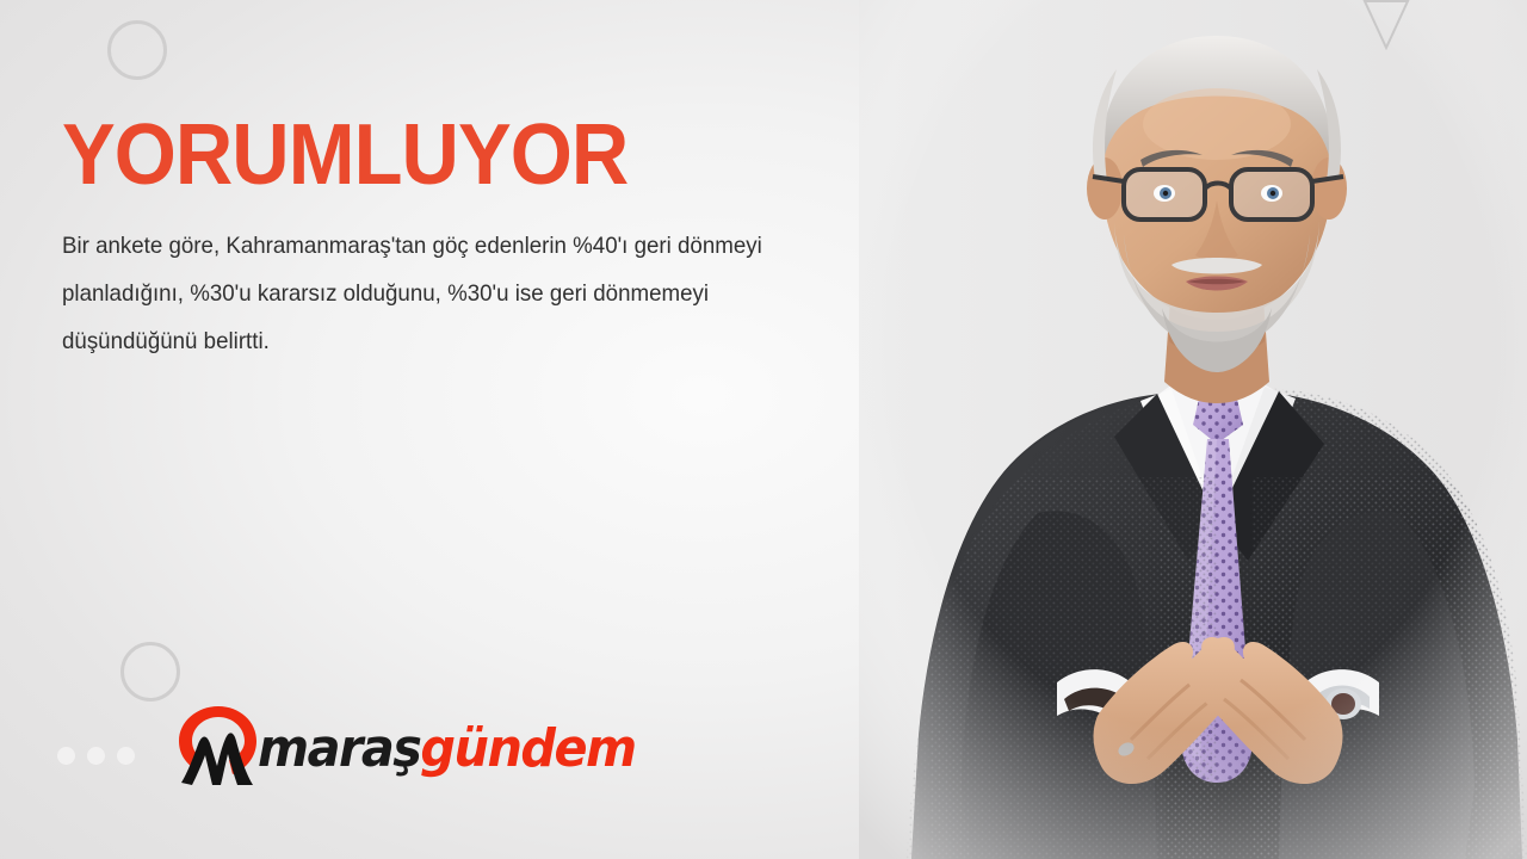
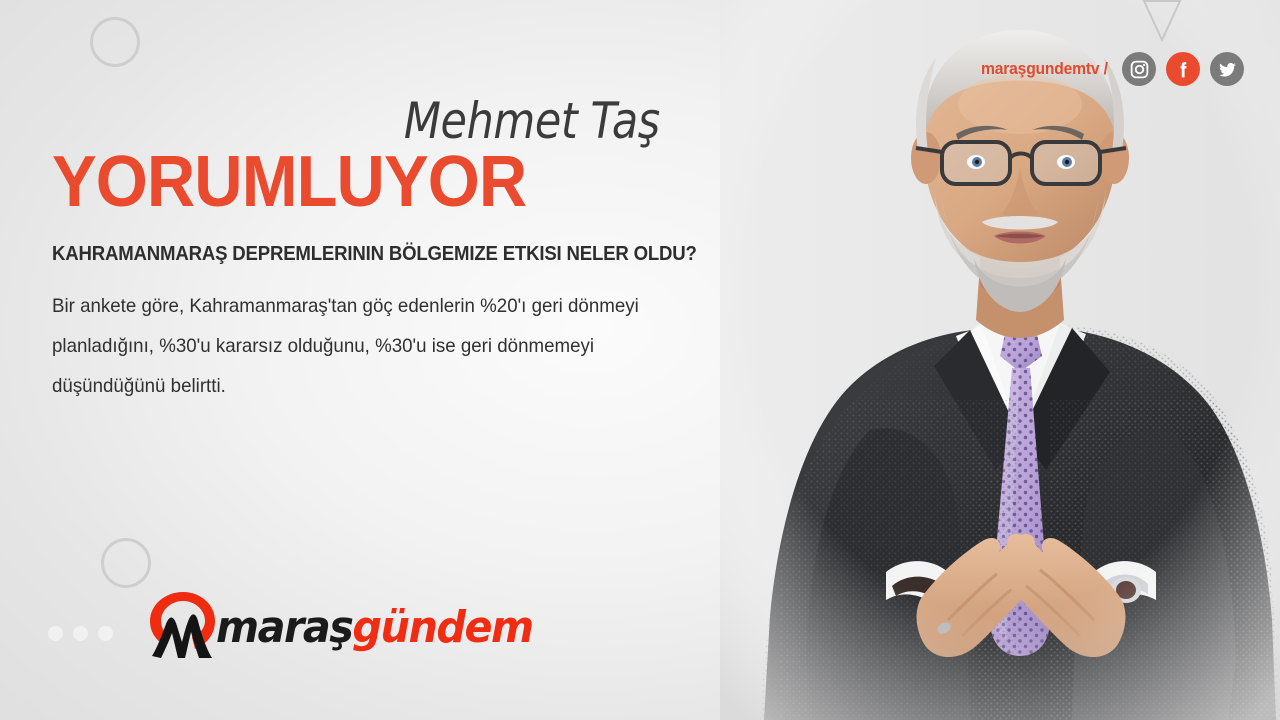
+ maraşgundemtv /
+ Mehmet Taş
  YORUMLUYOR
+ KAHRAMANMARAŞ DEPREMLERININ BÖLGEMIZE ETKISI NELER OLDU?
- Bir ankete göre, Kahramanmaraş'tan göç edenlerin %40'ı geri dönmeyi planladığını, %30'u kararsız olduğunu, %30'u ise geri dönmemeyi düşündüğünü belirtti.
+ Bir ankete göre, Kahramanmaraş'tan göç edenlerin %20'ı geri dönmeyi planladığını, %30'u kararsız olduğunu, %30'u ise geri dönmemeyi düşündüğünü belirtti.
  maraşgündem
